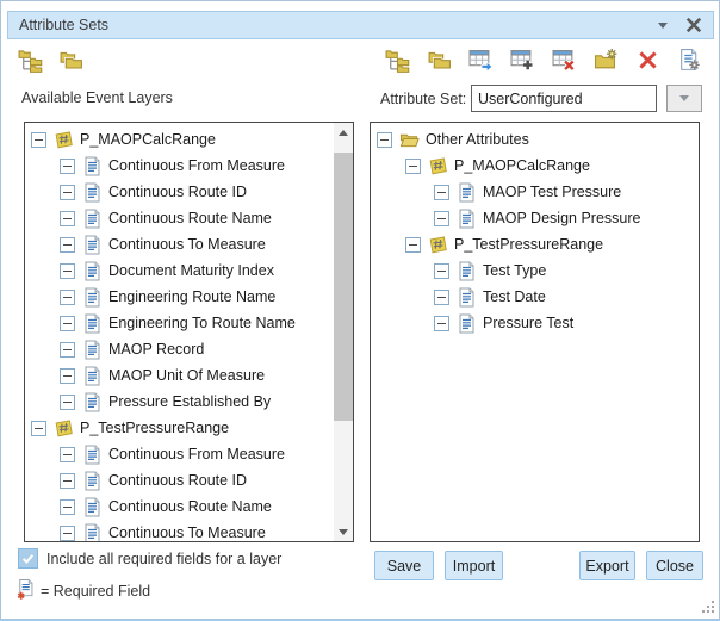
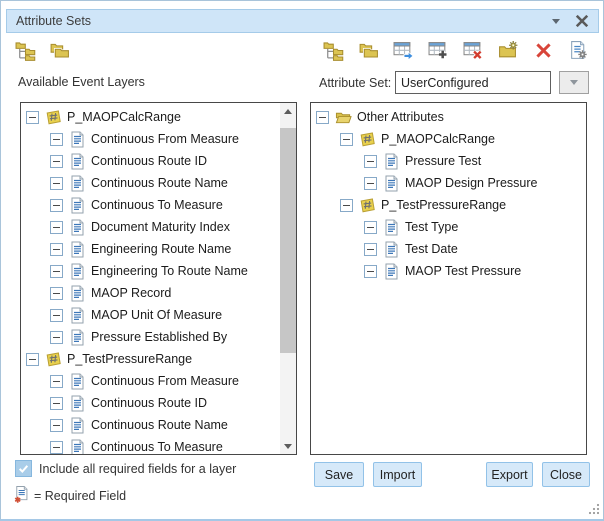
  Attribute Sets
  Available Event Layers
  Attribute Set:
  UserConfigured
  P_MAOPCalcRange
  Continuous From Measure
  Continuous Route ID
  Continuous Route Name
  Continuous To Measure
  Document Maturity Index
  Engineering Route Name
  Engineering To Route Name
  MAOP Record
  MAOP Unit Of Measure
  Pressure Established By
  P_TestPressureRange
  Continuous From Measure
  Continuous Route ID
  Continuous Route Name
  Continuous To Measure
  Other Attributes
  P_MAOPCalcRange
- MAOP Test Pressure
+ Pressure Test
  MAOP Design Pressure
  P_TestPressureRange
  Test Type
  Test Date
- Pressure Test
+ MAOP Test Pressure
  Include all required fields for a layer
  = Required Field
  Save
  Import
  Export
  Close
